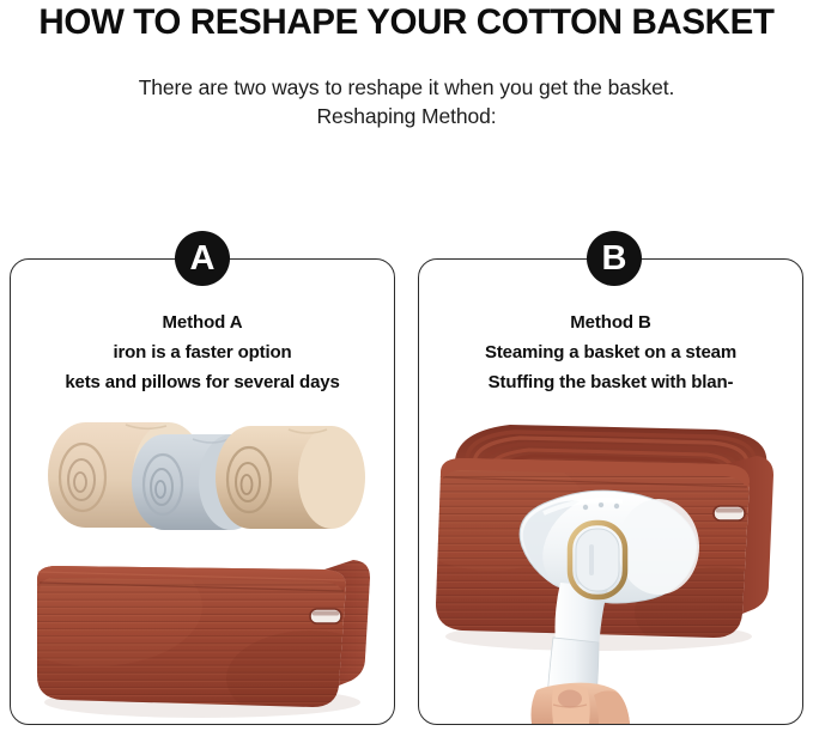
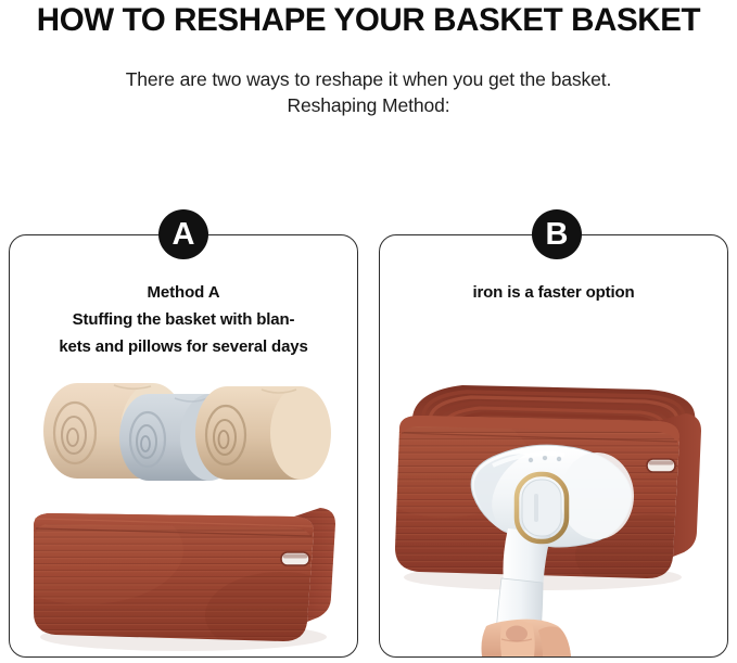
- HOW TO RESHAPE YOUR COTTON BASKET
+ HOW TO RESHAPE YOUR BASKET BASKET
  There are two ways to reshape it when you get the basket.
  Reshaping Method:
  Method A
- iron is a faster option
+ Stuffing the basket with blan-
  kets and pillows for several days
- Method B
- Steaming a basket on a steam
- Stuffing the basket with blan-
+ iron is a faster option
  A
  B
